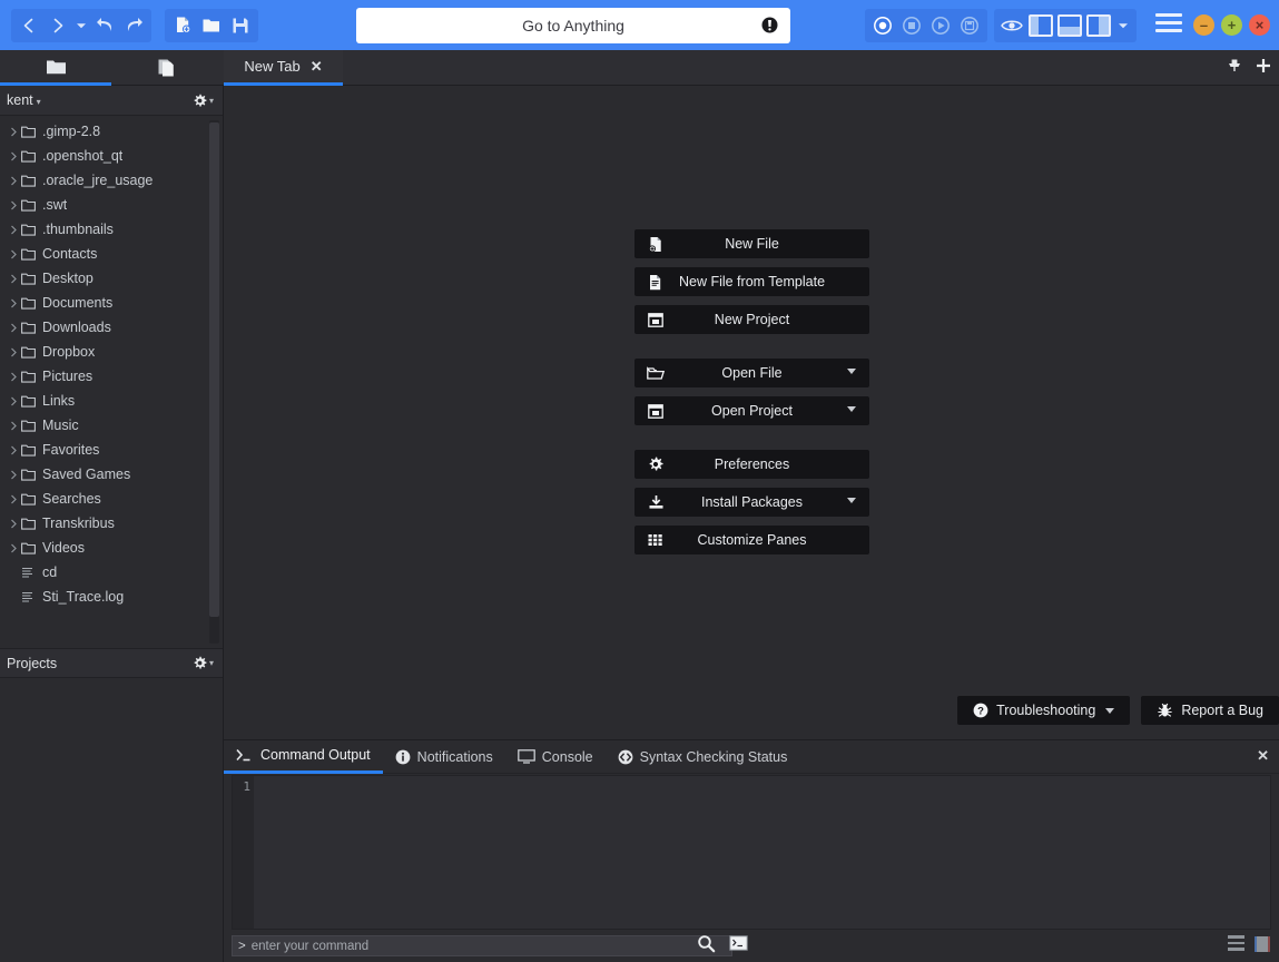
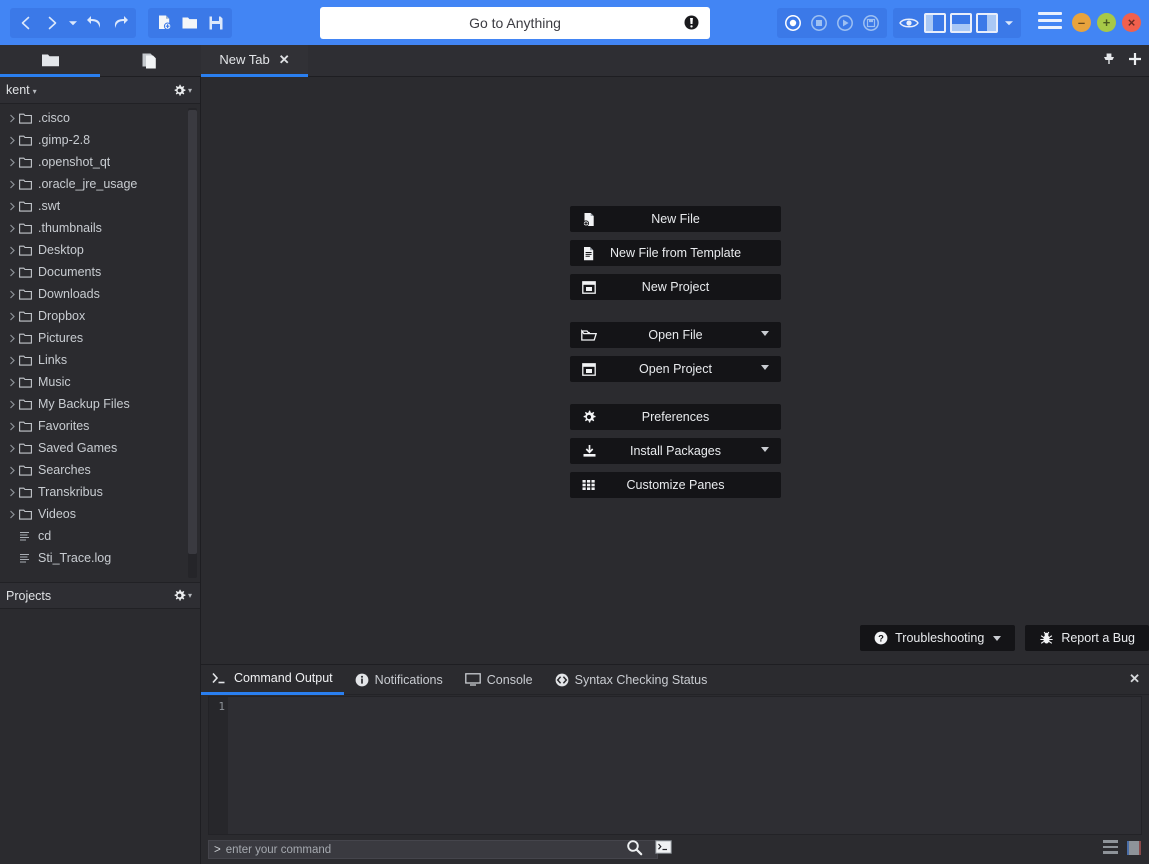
  Go to Anything
  –
  +
  ×
  New Tab
  ✕
  kent ▾
  ▾
+ .cisco
  .gimp-2.8
  .openshot_qt
  .oracle_jre_usage
  .swt
  .thumbnails
- Contacts
  Desktop
  Documents
  Downloads
  Dropbox
  Pictures
  Links
  Music
+ My Backup Files
  Favorites
  Saved Games
  Searches
  Transkribus
  Videos
  cd
  Sti_Trace.log
  Projects
  ▾
  New File
  New File from Template
  New Project
  Open File
  Open Project
  Preferences
  Install Packages
  Customize Panes
  ?
  Troubleshooting
  Report a Bug
  Command Output
  Notifications
  Console
  Syntax Checking Status
  ✕
  1
  >
  enter your command
